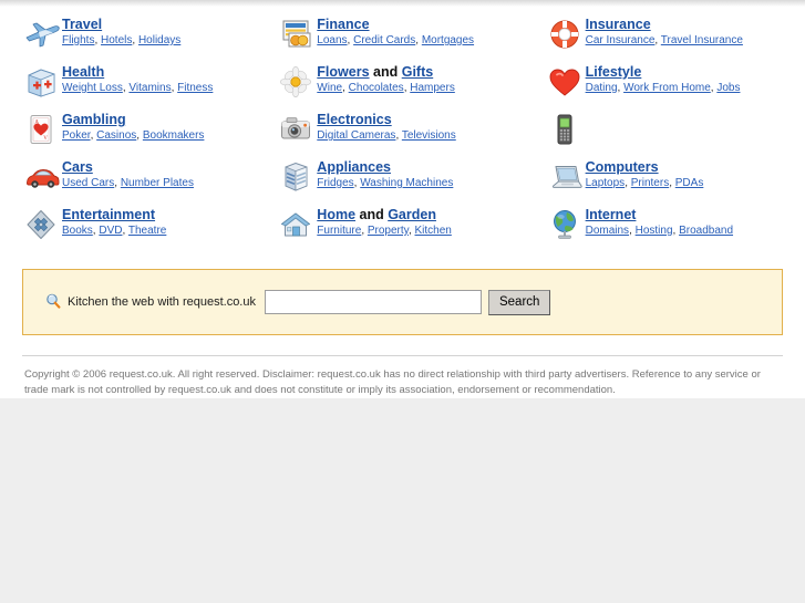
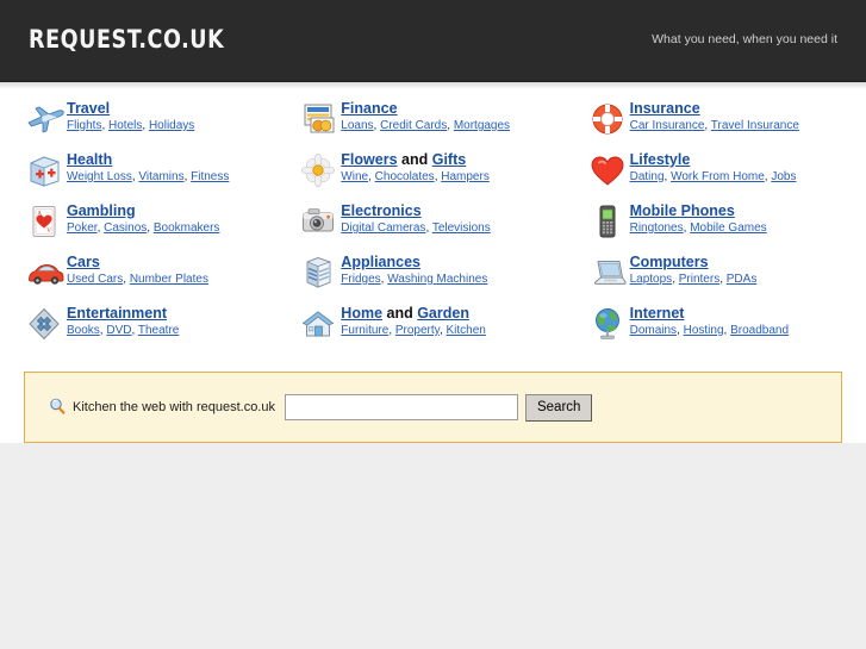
+ REQUEST.CO.UK
+ What you need, when you need it
  Travel
  Flights, Hotels, Holidays
  Health
  Weight Loss, Vitamins, Fitness
  Gambling
  Poker, Casinos, Bookmakers
  Cars
  Used Cars, Number Plates
  Entertainment
  Books, DVD, Theatre
  Finance
  Loans, Credit Cards, Mortgages
  Flowers and Gifts
  Wine, Chocolates, Hampers
  Electronics
  Digital Cameras, Televisions
  Appliances
  Fridges, Washing Machines
  Home and Garden
  Furniture, Property, Kitchen
  Insurance
  Car Insurance, Travel Insurance
  Lifestyle
  Dating, Work From Home, Jobs
+ Mobile Phones
+ Ringtones, Mobile Games
  Computers
  Laptops, Printers, PDAs
  Internet
  Domains, Hosting, Broadband
  Kitchen the web with request.co.uk
  Search
- Copyright © 2006 request.co.uk. All right reserved. Disclaimer: request.co.uk has no direct relationship with third party advertisers. Reference to any service or trade mark is not controlled by request.co.uk and does not constitute or imply its association, endorsement or recommendation.
